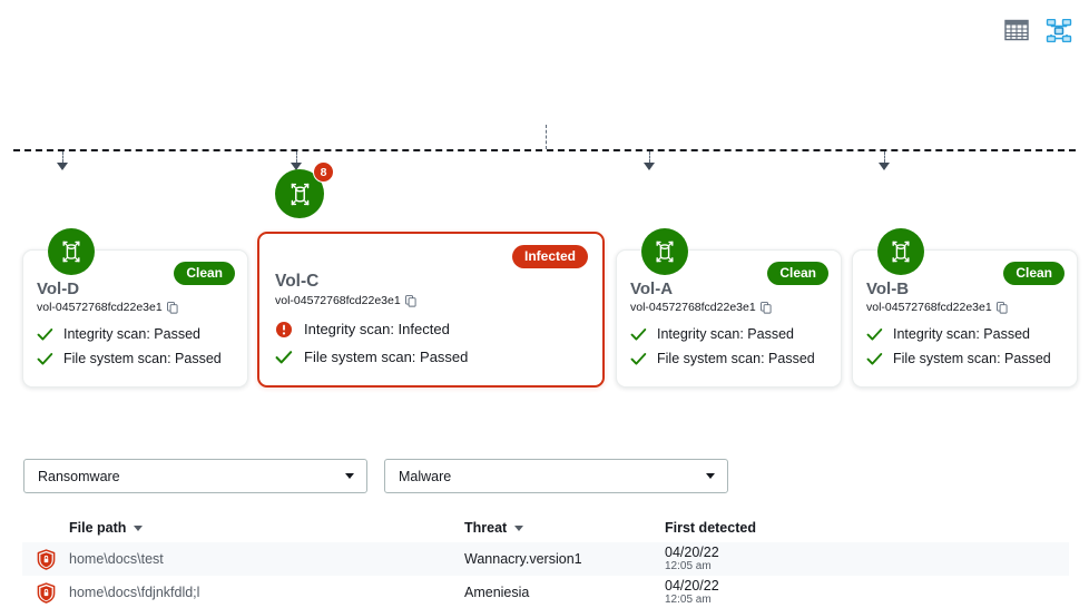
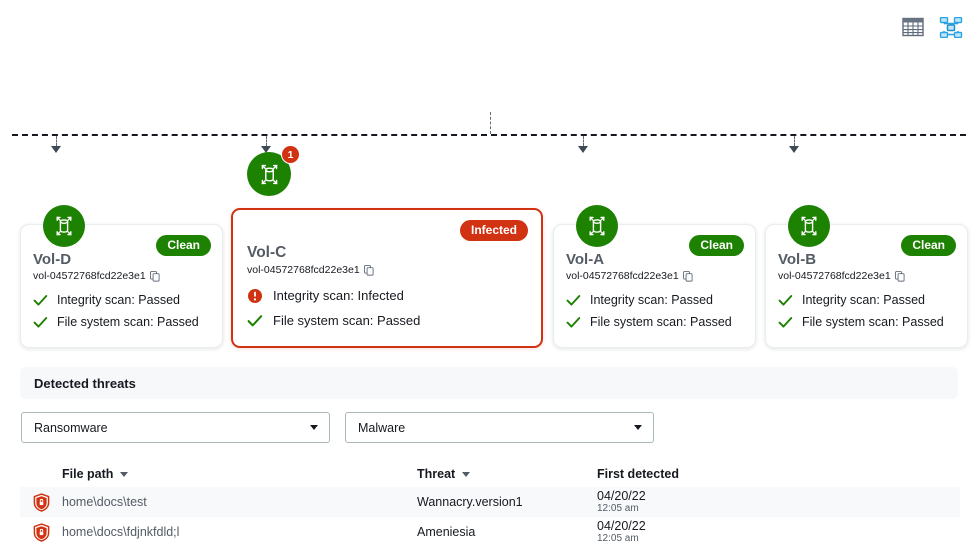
  Clean
  Vol-D
  vol-04572768fcd22e3e1
  Integrity scan: Passed
  File system scan: Passed
- 8
+ 1
  Infected
  Vol-C
  vol-04572768fcd22e3e1
  Integrity scan: Infected
  File system scan: Passed
  Clean
  Vol-A
  vol-04572768fcd22e3e1
  Integrity scan: Passed
  File system scan: Passed
  Clean
  Vol-B
  vol-04572768fcd22e3e1
  Integrity scan: Passed
  File system scan: Passed
+ Detected threats
  Ransomware
  Malware
  File path
  Threat
  First detected
  home\docs\test
  Wannacry.version1
  04/20/22
  12:05 am
  home\docs\fdjnkfdld;l
  Ameniesia
  04/20/22
  12:05 am
